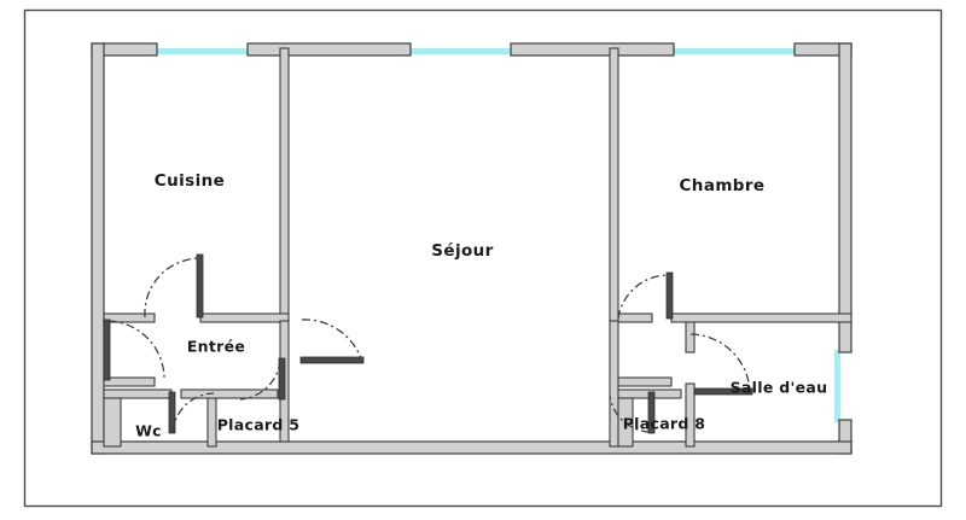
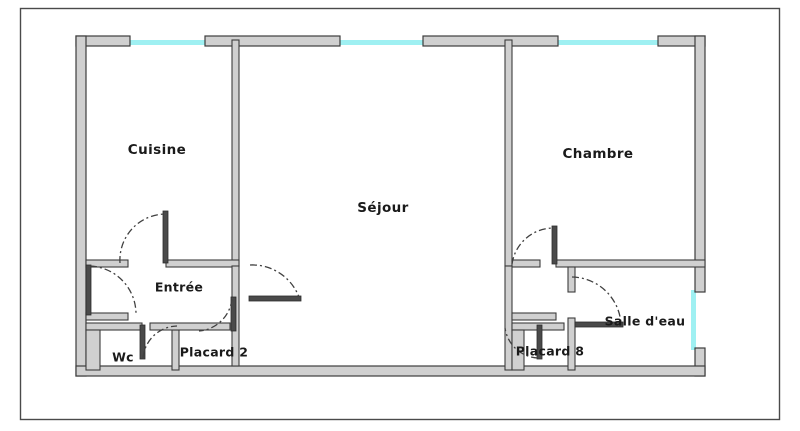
  Cuisine
  Séjour
  Chambre
  Entrée
  Salle d'eau
  Wc
- Placard 5
+ Placard 2
  Placard 8
